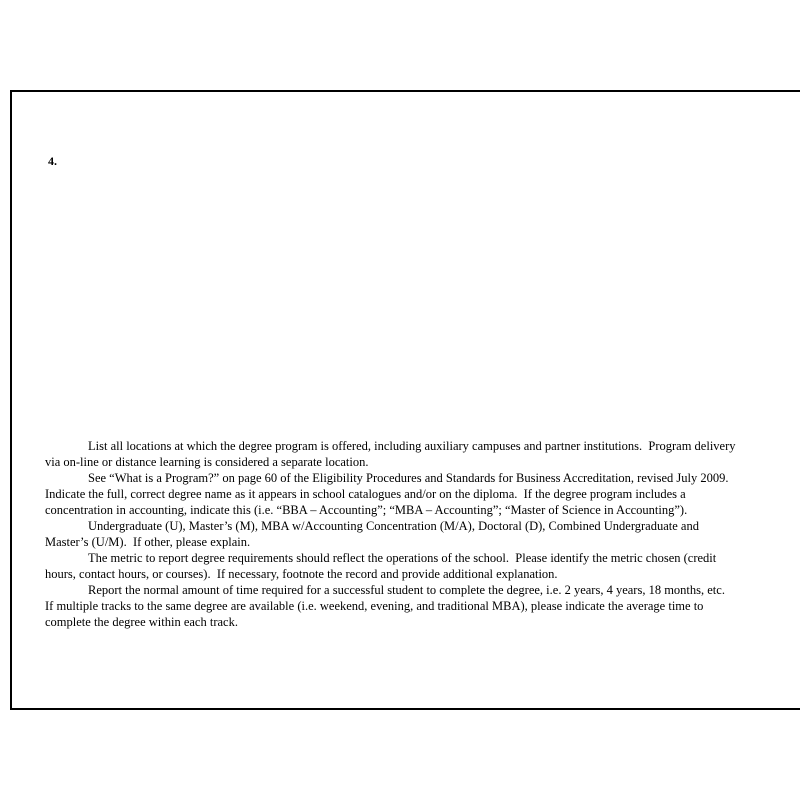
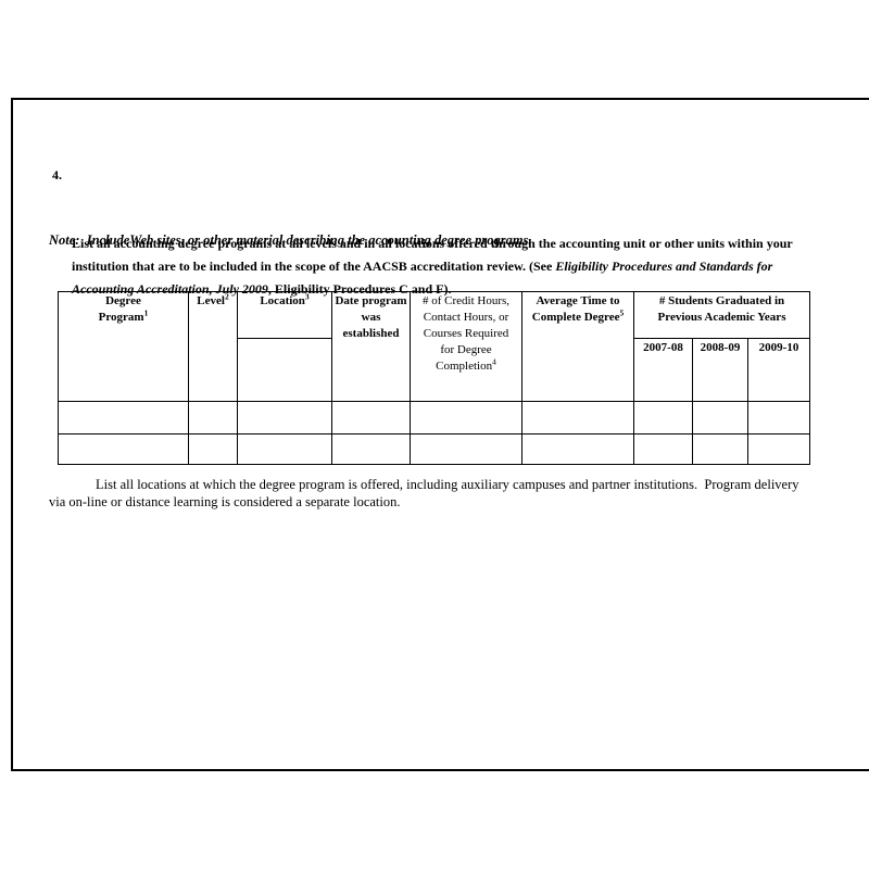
  4.
+ List all accounting degree programs at all levels and in all locations offered through the accounting unit or other units within your
+ institution that are to be included in the scope of the AACSB accreditation review. (See Eligibility Procedures and Standards for
+ Accounting Accreditation, July 2009, Eligibility Procedures C and F).
+ Note: IncludeWeb sites, or other material describing the accounting degree programs.
+ DegreeProgram1	Level2	Location3	Date programwasestablished	# of Credit Hours,Contact Hours, orCourses Requiredfor DegreeCompletion4	Average Time toComplete Degree5	# Students Graduated inPrevious Academic Years
+ 	2007-08	2008-09	2009-10
  List all locations at which the degree program is offered, including auxiliary campuses and partner institutions. Program delivery via on-line or distance learning is considered a separate location.
- See “What is a Program?” on page 60 of the Eligibility Procedures and Standards for Business Accreditation, revised July 2009. Indicate the full, correct degree name as it appears in school catalogues and/or on the diploma. If the degree program includes a concentration in accounting, indicate this (i.e. “BBA – Accounting”; “MBA – Accounting”; “Master of Science in Accounting”).
- Undergraduate (U), Master’s (M), MBA w/Accounting Concentration (M/A), Doctoral (D), Combined Undergraduate and Master’s (U/M). If other, please explain.
- The metric to report degree requirements should reflect the operations of the school. Please identify the metric chosen (credit hours, contact hours, or courses). If necessary, footnote the record and provide additional explanation.
- Report the normal amount of time required for a successful student to complete the degree, i.e. 2 years, 4 years, 18 months, etc. If multiple tracks to the same degree are available (i.e. weekend, evening, and traditional MBA), please indicate the average time to complete the degree within each track.
